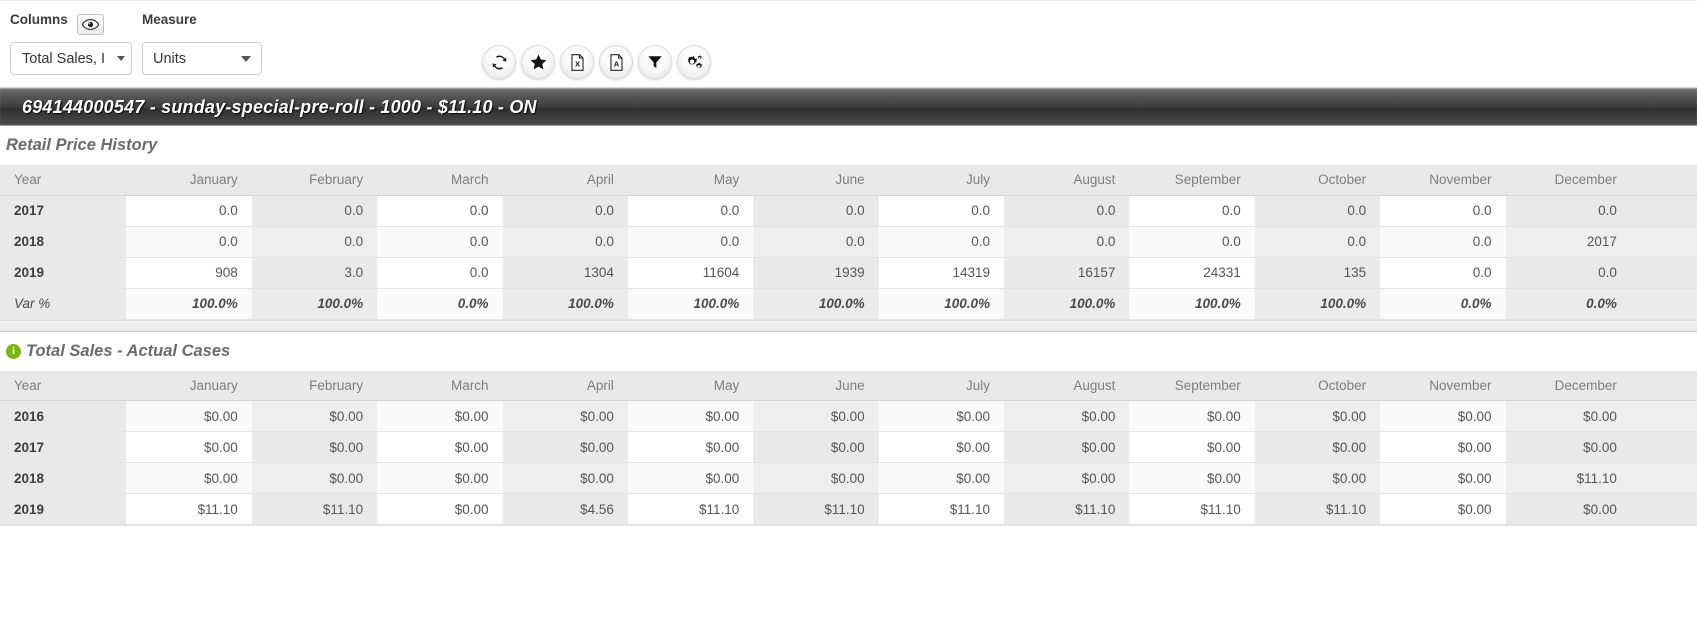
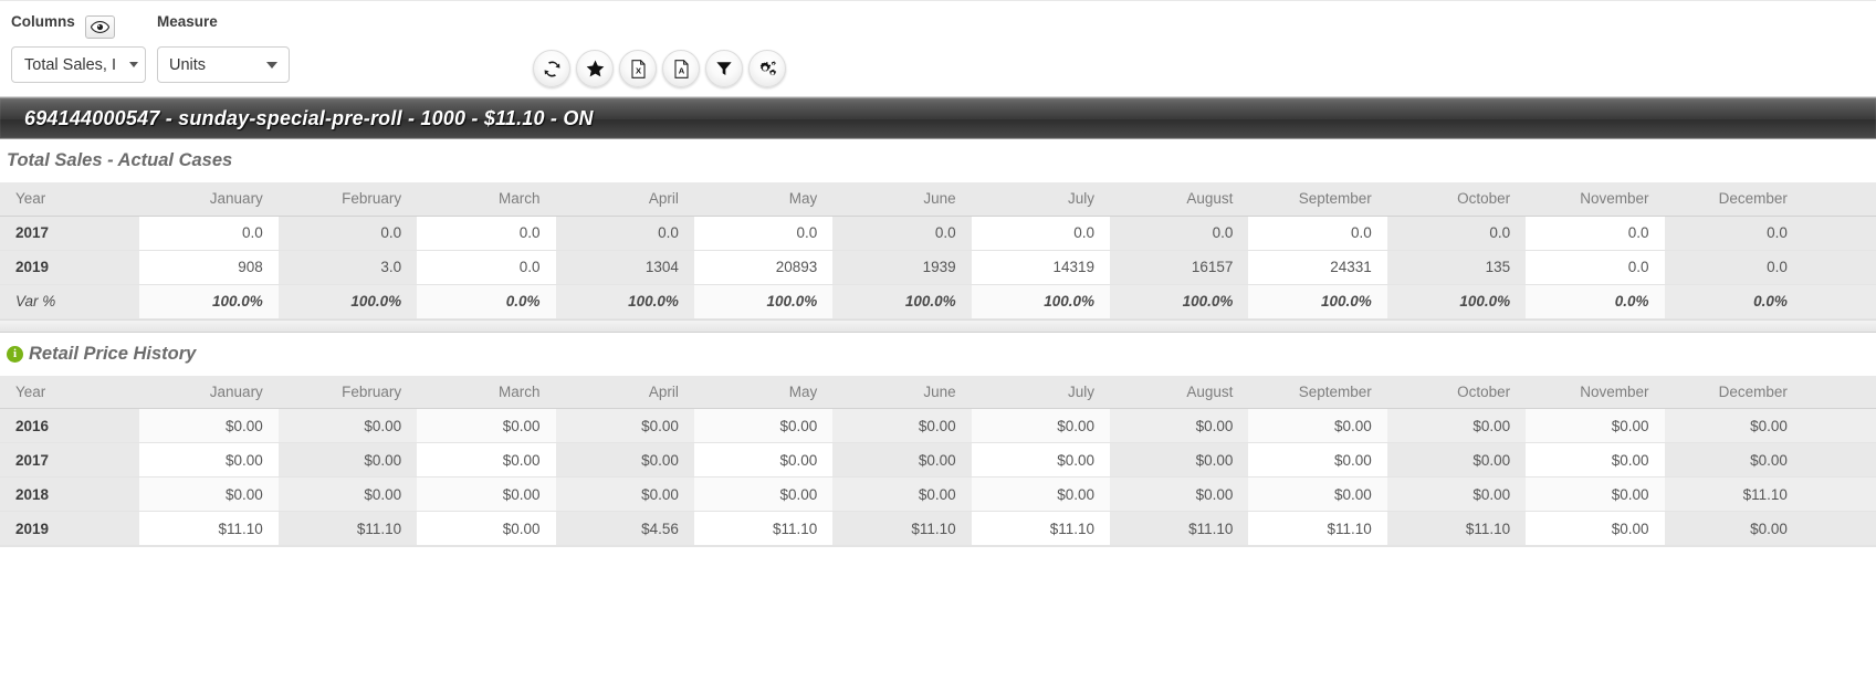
  Columns
  Total Sales, I
  Measure
  Units
  X
  A
  694144000547 - sunday-special-pre-roll - 1000 - $11.10 - ON
- Retail Price History
+ Total Sales - Actual Cases
  Year	January	February	March	April	May	June	July	August	September	October	November	December
  2017	0.0	0.0	0.0	0.0	0.0	0.0	0.0	0.0	0.0	0.0	0.0	0.0
- 2018	0.0	0.0	0.0	0.0	0.0	0.0	0.0	0.0	0.0	0.0	0.0	2017
- 2019	908	3.0	0.0	1304	11604	1939	14319	16157	24331	135	0.0	0.0
+ 2019	908	3.0	0.0	1304	20893	1939	14319	16157	24331	135	0.0	0.0
  Var %	100.0%	100.0%	0.0%	100.0%	100.0%	100.0%	100.0%	100.0%	100.0%	100.0%	0.0%	0.0%
  i
- Total Sales - Actual Cases
+ Retail Price History
  Year	January	February	March	April	May	June	July	August	September	October	November	December
  2016	$0.00	$0.00	$0.00	$0.00	$0.00	$0.00	$0.00	$0.00	$0.00	$0.00	$0.00	$0.00
  2017	$0.00	$0.00	$0.00	$0.00	$0.00	$0.00	$0.00	$0.00	$0.00	$0.00	$0.00	$0.00
  2018	$0.00	$0.00	$0.00	$0.00	$0.00	$0.00	$0.00	$0.00	$0.00	$0.00	$0.00	$11.10
  2019	$11.10	$11.10	$0.00	$4.56	$11.10	$11.10	$11.10	$11.10	$11.10	$11.10	$0.00	$0.00
